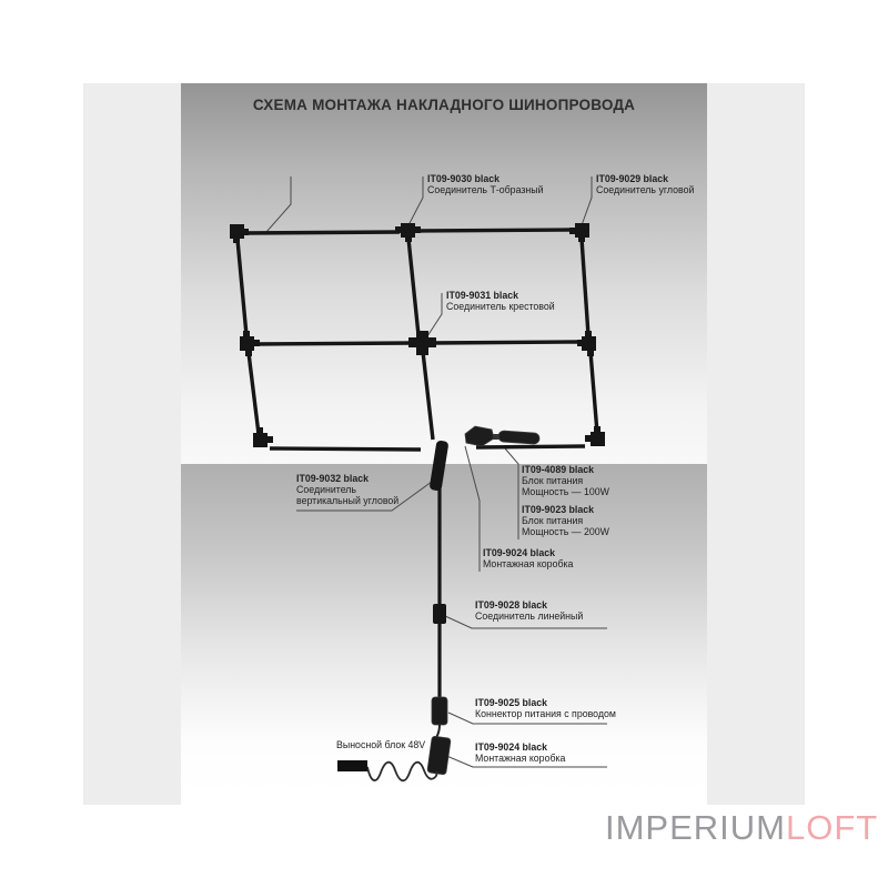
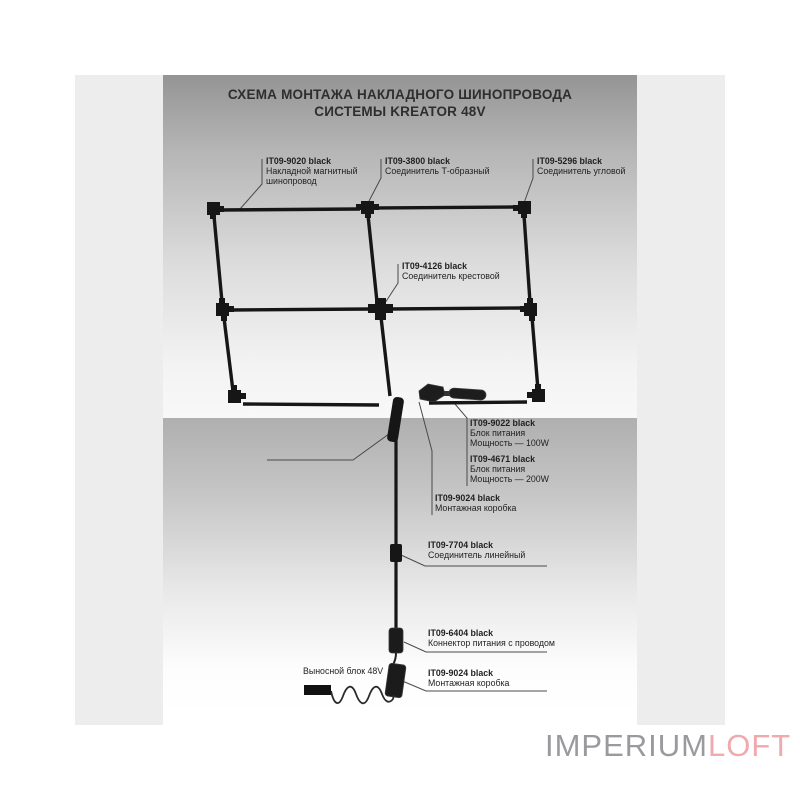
  СХЕМА МОНТАЖА НАКЛАДНОГО ШИНОПРОВОДА
+ СИСТЕМЫ KREATOR 48V
+ IT09-9020 black
+ Накладной магнитный
+ шинопровод
- IT09-9030 black
+ IT09-3800 black
  Соединитель Т-образный
- IT09-9029 black
+ IT09-5296 black
  Соединитель угловой
- IT09-9031 black
+ IT09-4126 black
  Соединитель крестовой
- IT09-9032 black
- Соединитель
- вертикальный угловой
- IT09-4089 black
+ IT09-9022 black
  Блок питания
  Мощность — 100W
- IT09-9023 black
+ IT09-4671 black
  Блок питания
  Мощность — 200W
  IT09-9024 black
  Монтажная коробка
- IT09-9028 black
+ IT09-7704 black
  Соединитель линейный
- IT09-9025 black
+ IT09-6404 black
  Коннектор питания с проводом
  IT09-9024 black
  Монтажная коробка
  Выносной блок 48V
  IMPERIUMLOFT
